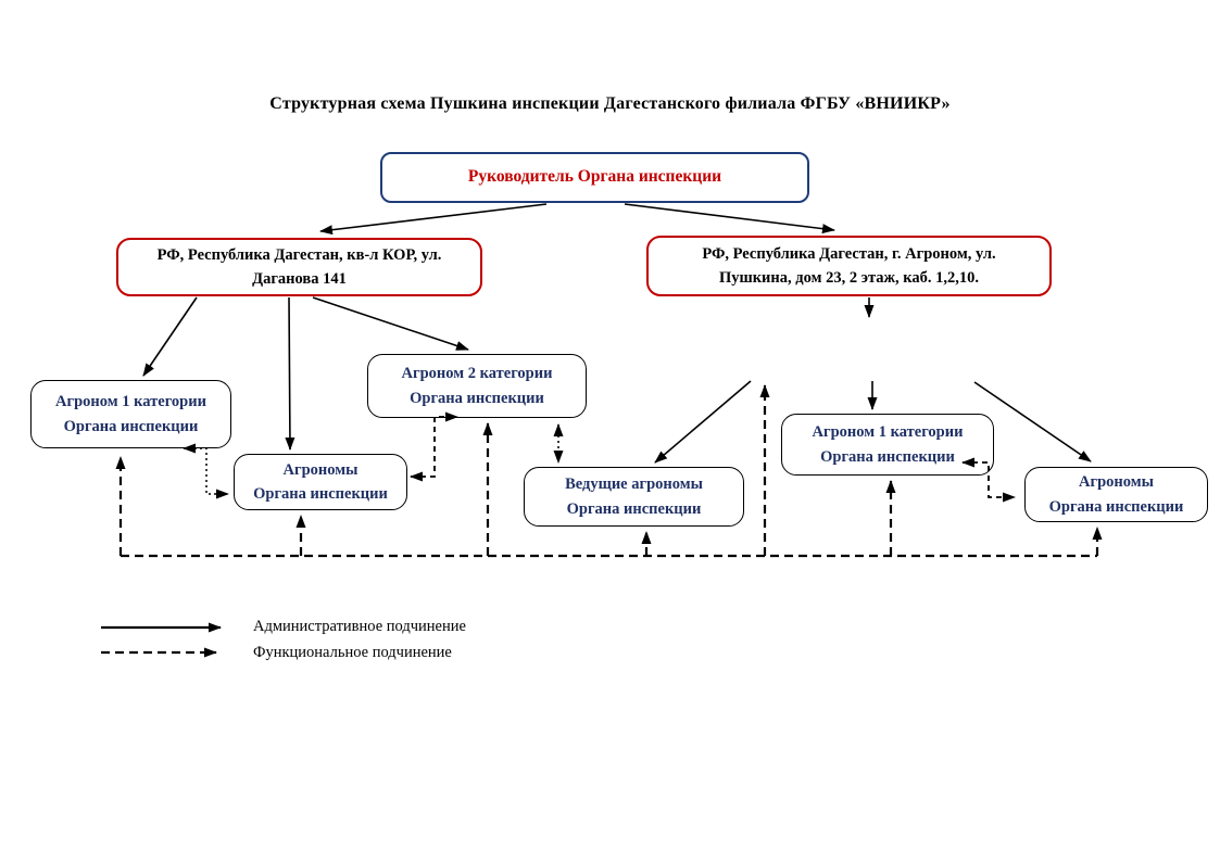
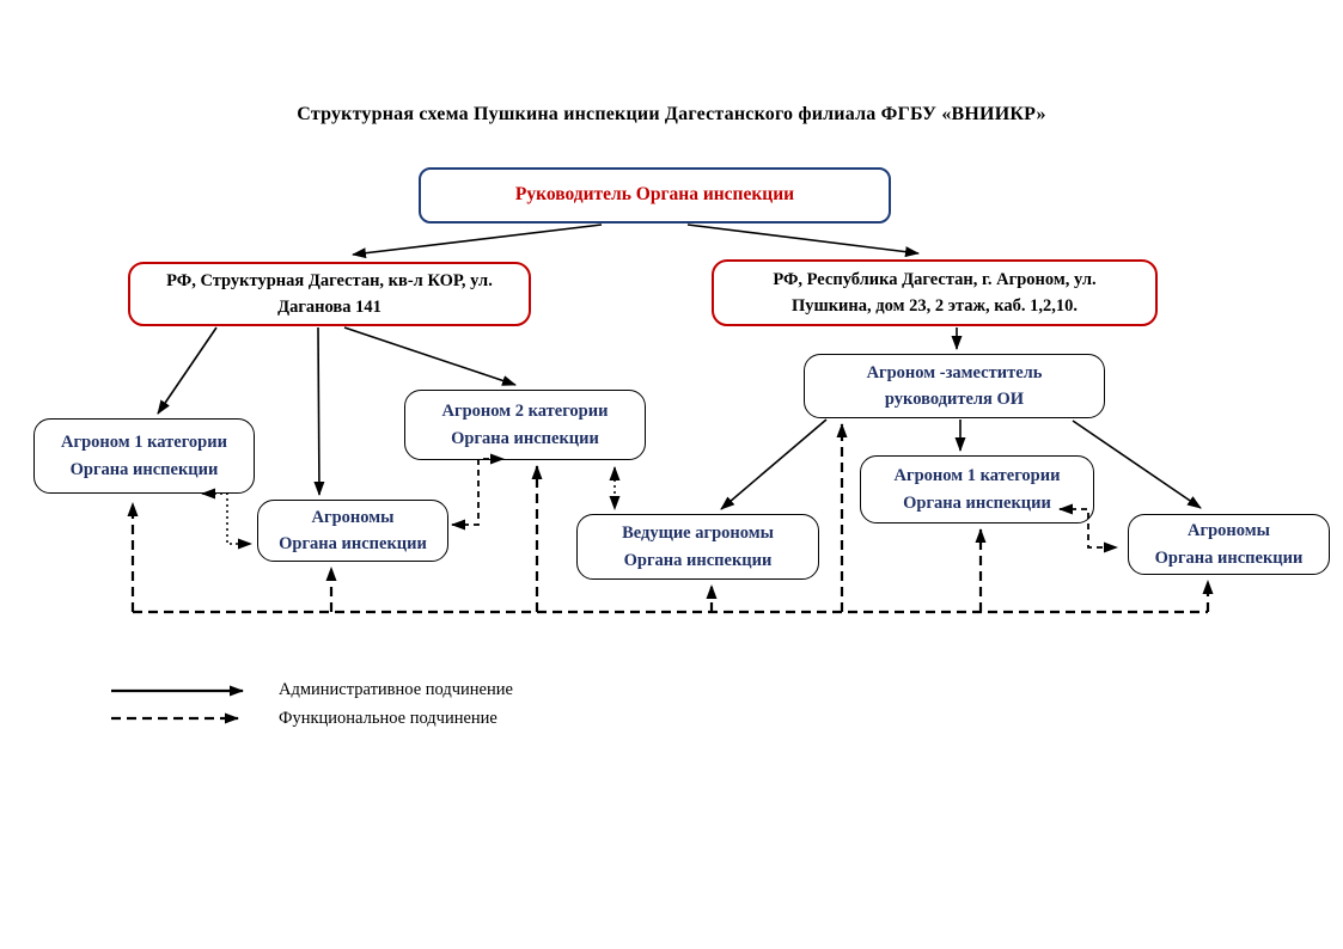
  Структурная схема Пушкина инспекции Дагестанского филиала ФГБУ «ВНИИКР»
  Руководитель Органа инспекции
- РФ, Республика Дагестан, кв-л КОР, ул.
+ РФ, Структурная Дагестан, кв-л КОР, ул.
  Даганова 141
  РФ, Республика Дагестан, г. Агроном, ул.
  Пушкина, дом 23, 2 этаж, каб. 1,2,10.
  Агроном 1 категории
  Органа инспекции
  Агрономы
  Органа инспекции
  Агроном 2 категории
  Органа инспекции
+ Агроном -заместитель
+ руководителя ОИ
  Ведущие агрономы
  Органа инспекции
  Агроном 1 категории
  Органа инспекции
  Агрономы
  Органа инспекции
  Административное подчинение
  Функциональное подчинение
